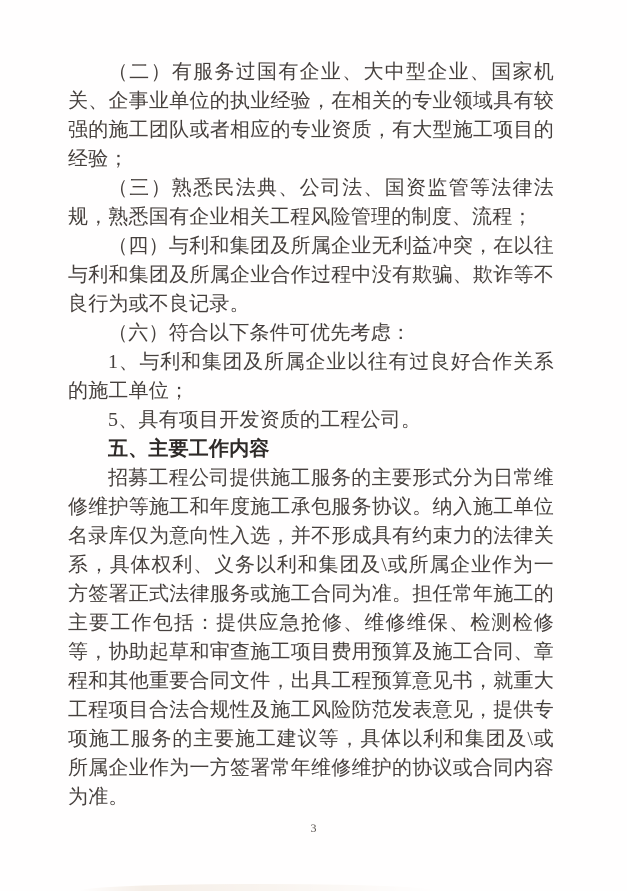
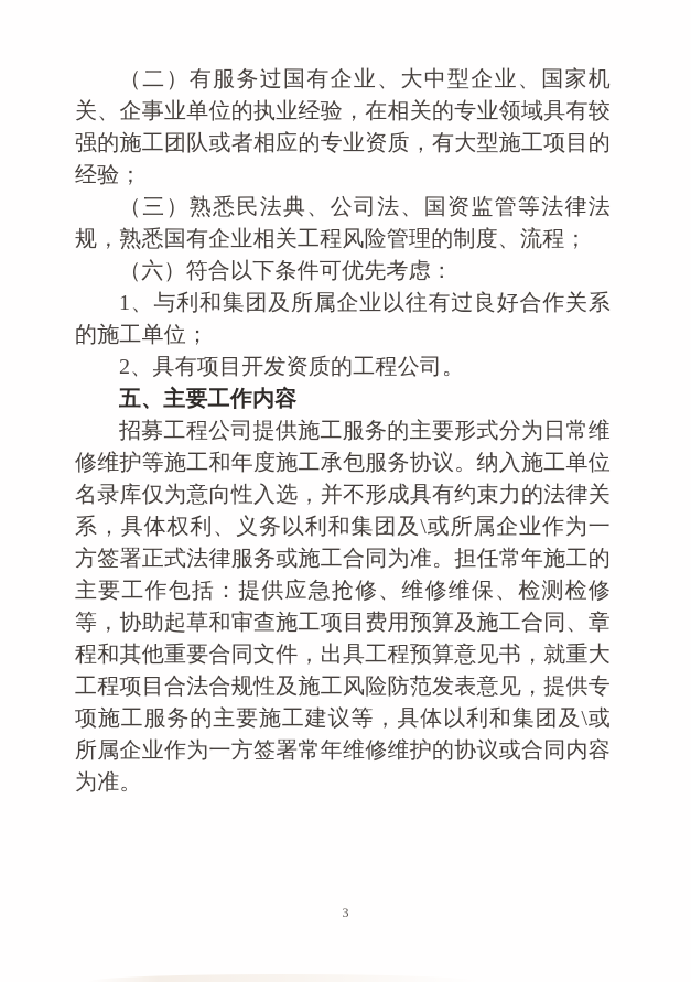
  （二）有服务过国有企业、大中型企业、国家机关、企事业单位的执业经验，在相关的专业领域具有较强的施工团队或者相应的专业资质，有大型施工项目的经验；
  （三）熟悉民法典、公司法、国资监管等法律法规，熟悉国有企业相关工程风险管理的制度、流程；
- （四）与利和集团及所属企业无利益冲突，在以往与利和集团及所属企业合作过程中没有欺骗、欺诈等不良行为或不良记录。
  （六）符合以下条件可优先考虑：
  1、与利和集团及所属企业以往有过良好合作关系的施工单位；
- 5、具有项目开发资质的工程公司。
+ 2、具有项目开发资质的工程公司。
  五、主要工作内容
  招募工程公司提供施工服务的主要形式分为日常维修维护等施工和年度施工承包服务协议。纳入施工单位名录库仅为意向性入选，并不形成具有约束力的法律关系，具体权利、义务以利和集团及\或所属企业作为一方签署正式法律服务或施工合同为准。担任常年施工的主要工作包括：提供应急抢修、维修维保、检测检修等，协助起草和审查施工项目费用预算及施工合同、章程和其他重要合同文件，出具工程预算意见书，就重大工程项目合法合规性及施工风险防范发表意见，提供专项施工服务的主要施工建议等，具体以利和集团及\或所属企业作为一方签署常年维修维护的协议或合同内容为准。
  3
